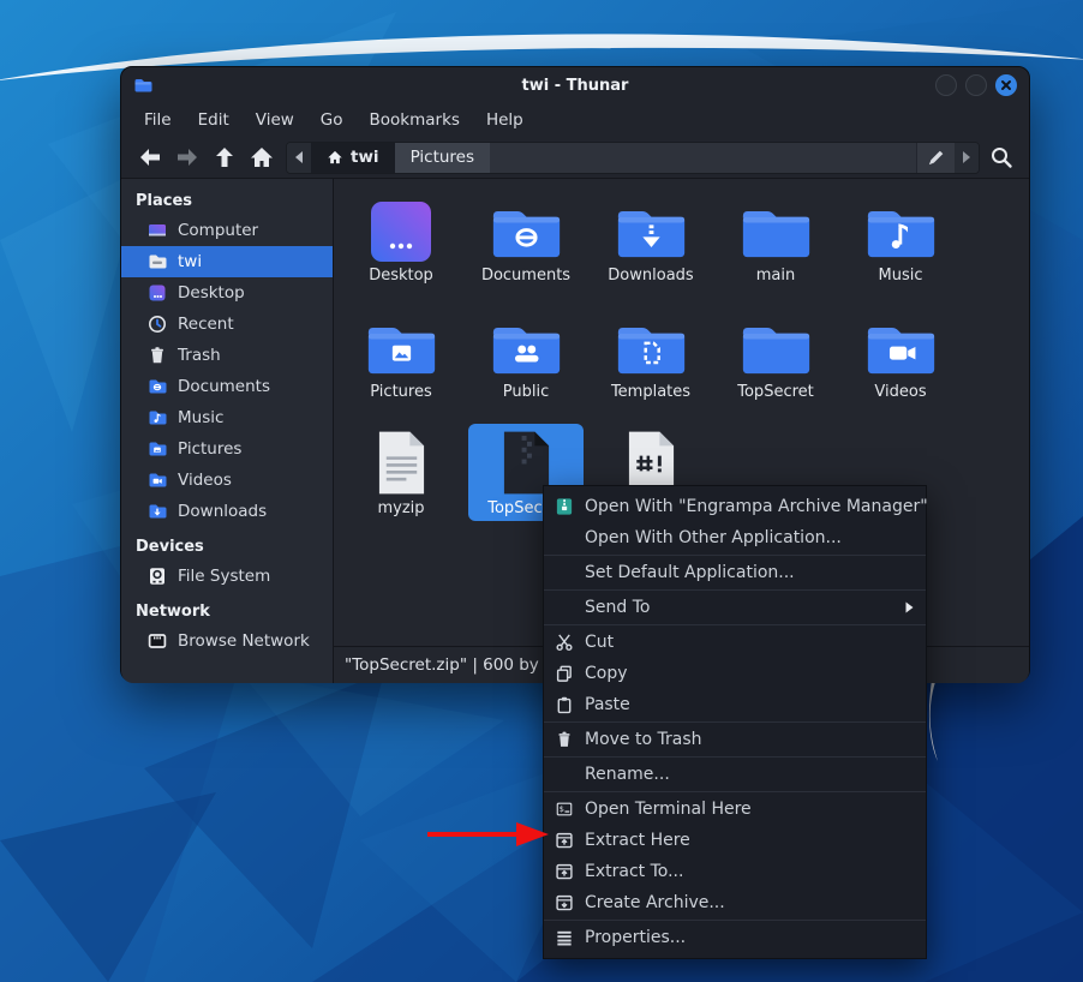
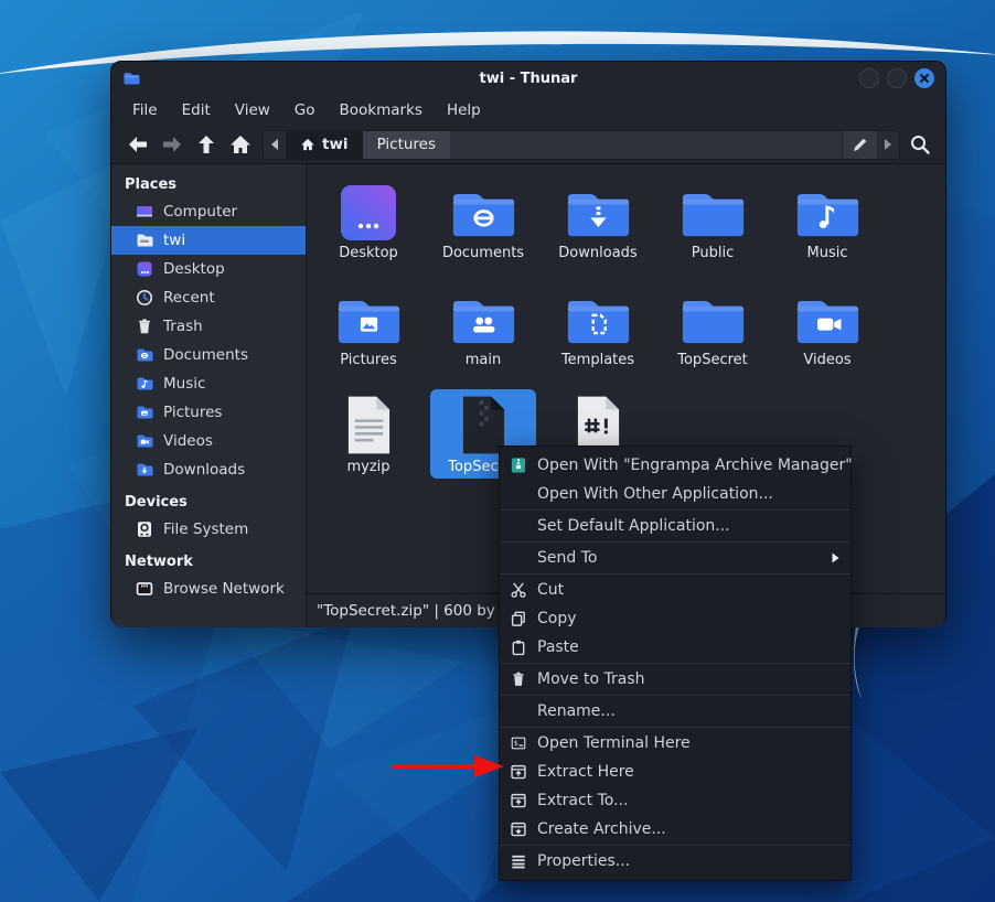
  twi - Thunar
  File
  Edit
  View
  Go
  Bookmarks
  Help
  twi
  Pictures
  Places
  Computer
  twi
  Desktop
  Recent
  Trash
  Documents
  Music
  Pictures
  Videos
  Downloads
  Devices
  File System
  Network
  Browse Network
  Desktop
  Documents
  Downloads
- main
+ Public
  Music
  Pictures
- Public
+ main
  Templates
  TopSecret
  Videos
  myzip
  "TopSecret.zip" | 600 by
  Open With "Engrampa Archive Manager"
  Open With Other Application...
  Set Default Application...
  Send To
  Cut
  Copy
  Paste
  Move to Trash
  Rename...
  $
  Open Terminal Here
  Extract Here
  Extract To...
  Create Archive...
  Properties...
